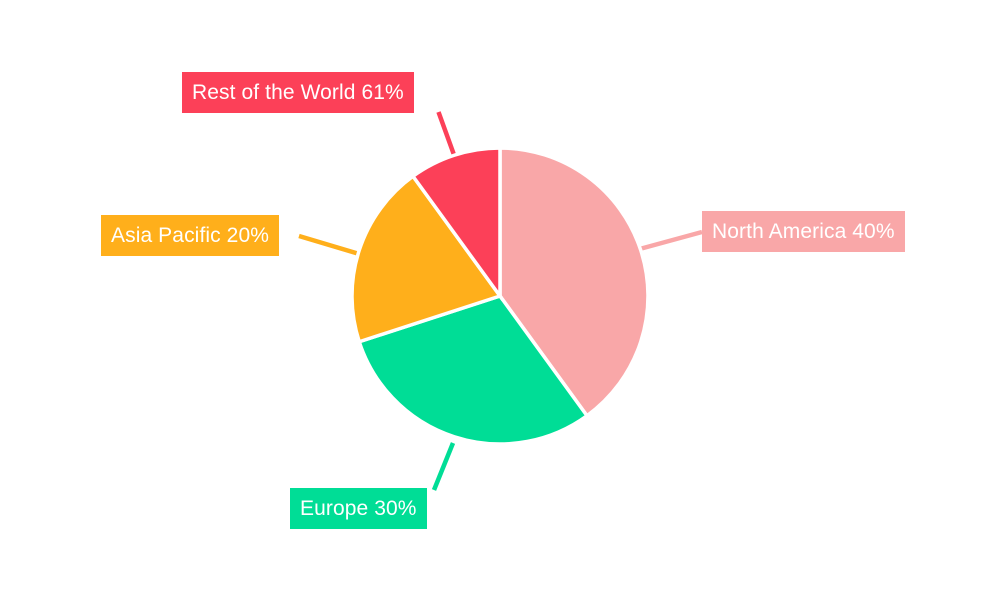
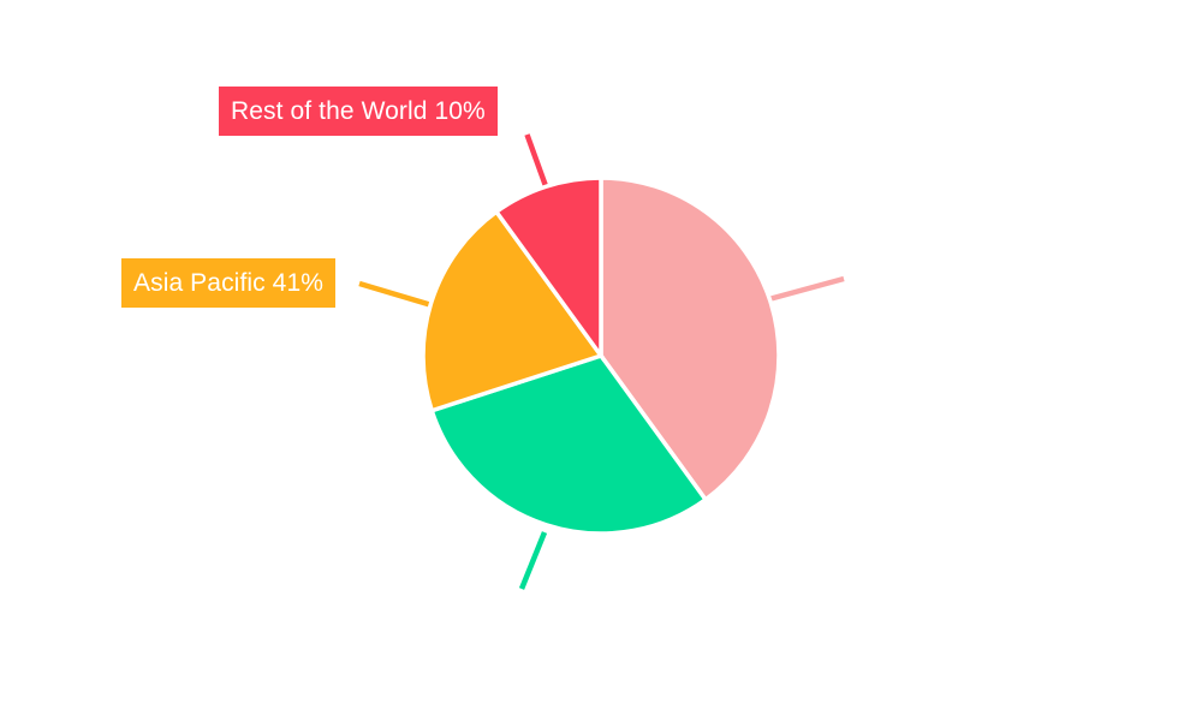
- North America 40%
- Europe 30%
- Asia Pacific 20%
+ Asia Pacific 41%
- Rest of the World 61%
+ Rest of the World 10%
